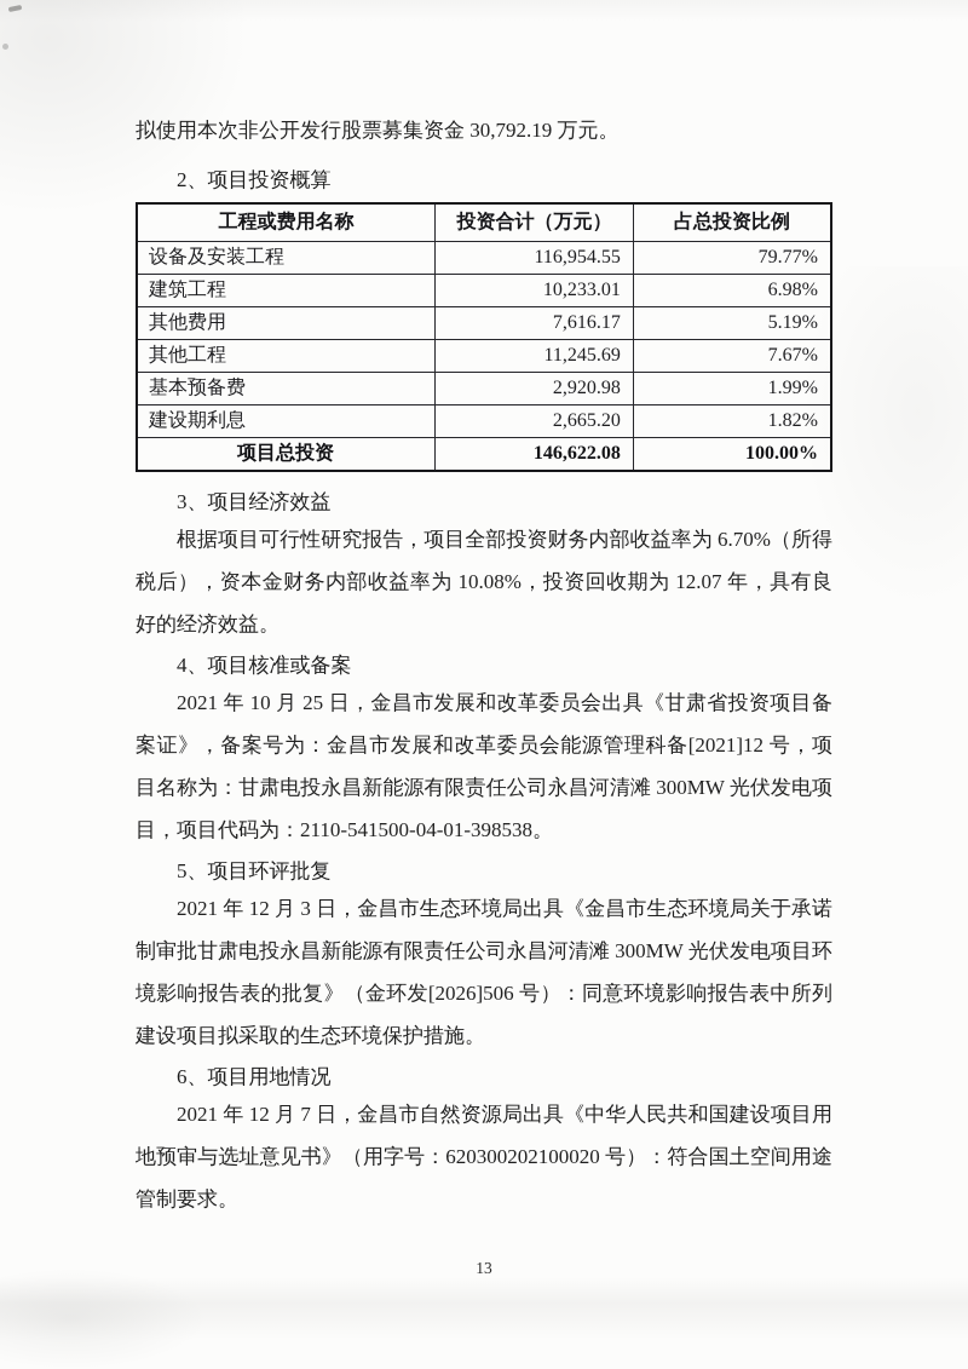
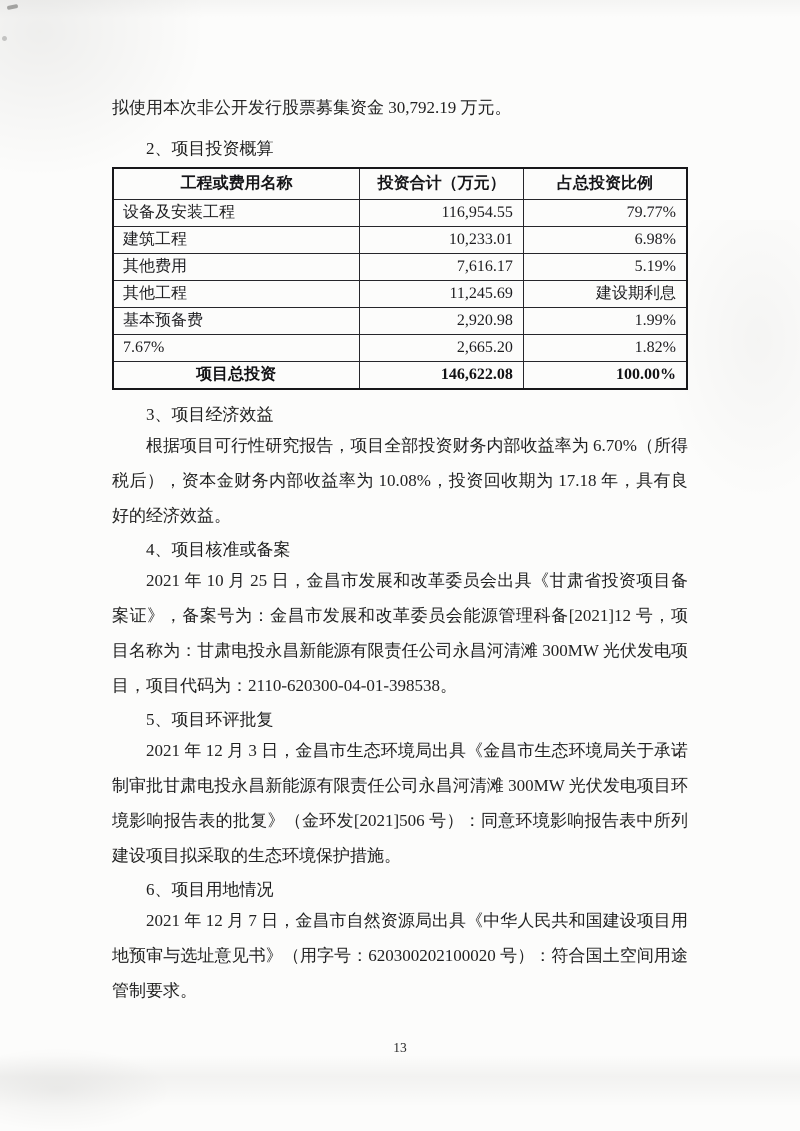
  拟使用本次非公开发行股票募集资金 30,792.19 万元。
  2、项目投资概算
  工程或费用名称	投资合计（万元）	占总投资比例
  设备及安装工程	116,954.55	79.77%
  建筑工程	10,233.01	6.98%
  其他费用	7,616.17	5.19%
- 其他工程	11,245.69	7.67%
+ 其他工程	11,245.69	建设期利息
  基本预备费	2,920.98	1.99%
- 建设期利息	2,665.20	1.82%
+ 7.67%	2,665.20	1.82%
  项目总投资	146,622.08	100.00%
  3、项目经济效益
- 根据项目可行性研究报告，项目全部投资财务内部收益率为 6.70%（所得税后），资本金财务内部收益率为 10.08%，投资回收期为 12.07 年，具有良好的经济效益。
+ 根据项目可行性研究报告，项目全部投资财务内部收益率为 6.70%（所得税后），资本金财务内部收益率为 10.08%，投资回收期为 17.18 年，具有良好的经济效益。
  4、项目核准或备案
- 2021 年 10 月 25 日，金昌市发展和改革委员会出具《甘肃省投资项目备案证》，备案号为：金昌市发展和改革委员会能源管理科备[2021]12 号，项目名称为：甘肃电投永昌新能源有限责任公司永昌河清滩 300MW 光伏发电项目，项目代码为：2110-541500-04-01-398538。
+ 2021 年 10 月 25 日，金昌市发展和改革委员会出具《甘肃省投资项目备案证》，备案号为：金昌市发展和改革委员会能源管理科备[2021]12 号，项目名称为：甘肃电投永昌新能源有限责任公司永昌河清滩 300MW 光伏发电项目，项目代码为：2110-620300-04-01-398538。
  5、项目环评批复
- 2021 年 12 月 3 日，金昌市生态环境局出具《金昌市生态环境局关于承诺制审批甘肃电投永昌新能源有限责任公司永昌河清滩 300MW 光伏发电项目环境影响报告表的批复》（金环发[2026]506 号）：同意环境影响报告表中所列建设项目拟采取的生态环境保护措施。
+ 2021 年 12 月 3 日，金昌市生态环境局出具《金昌市生态环境局关于承诺制审批甘肃电投永昌新能源有限责任公司永昌河清滩 300MW 光伏发电项目环境影响报告表的批复》（金环发[2021]506 号）：同意环境影响报告表中所列建设项目拟采取的生态环境保护措施。
  6、项目用地情况
  2021 年 12 月 7 日，金昌市自然资源局出具《中华人民共和国建设项目用地预审与选址意见书》（用字号：620300202100020 号）：符合国土空间用途管制要求。
  13
